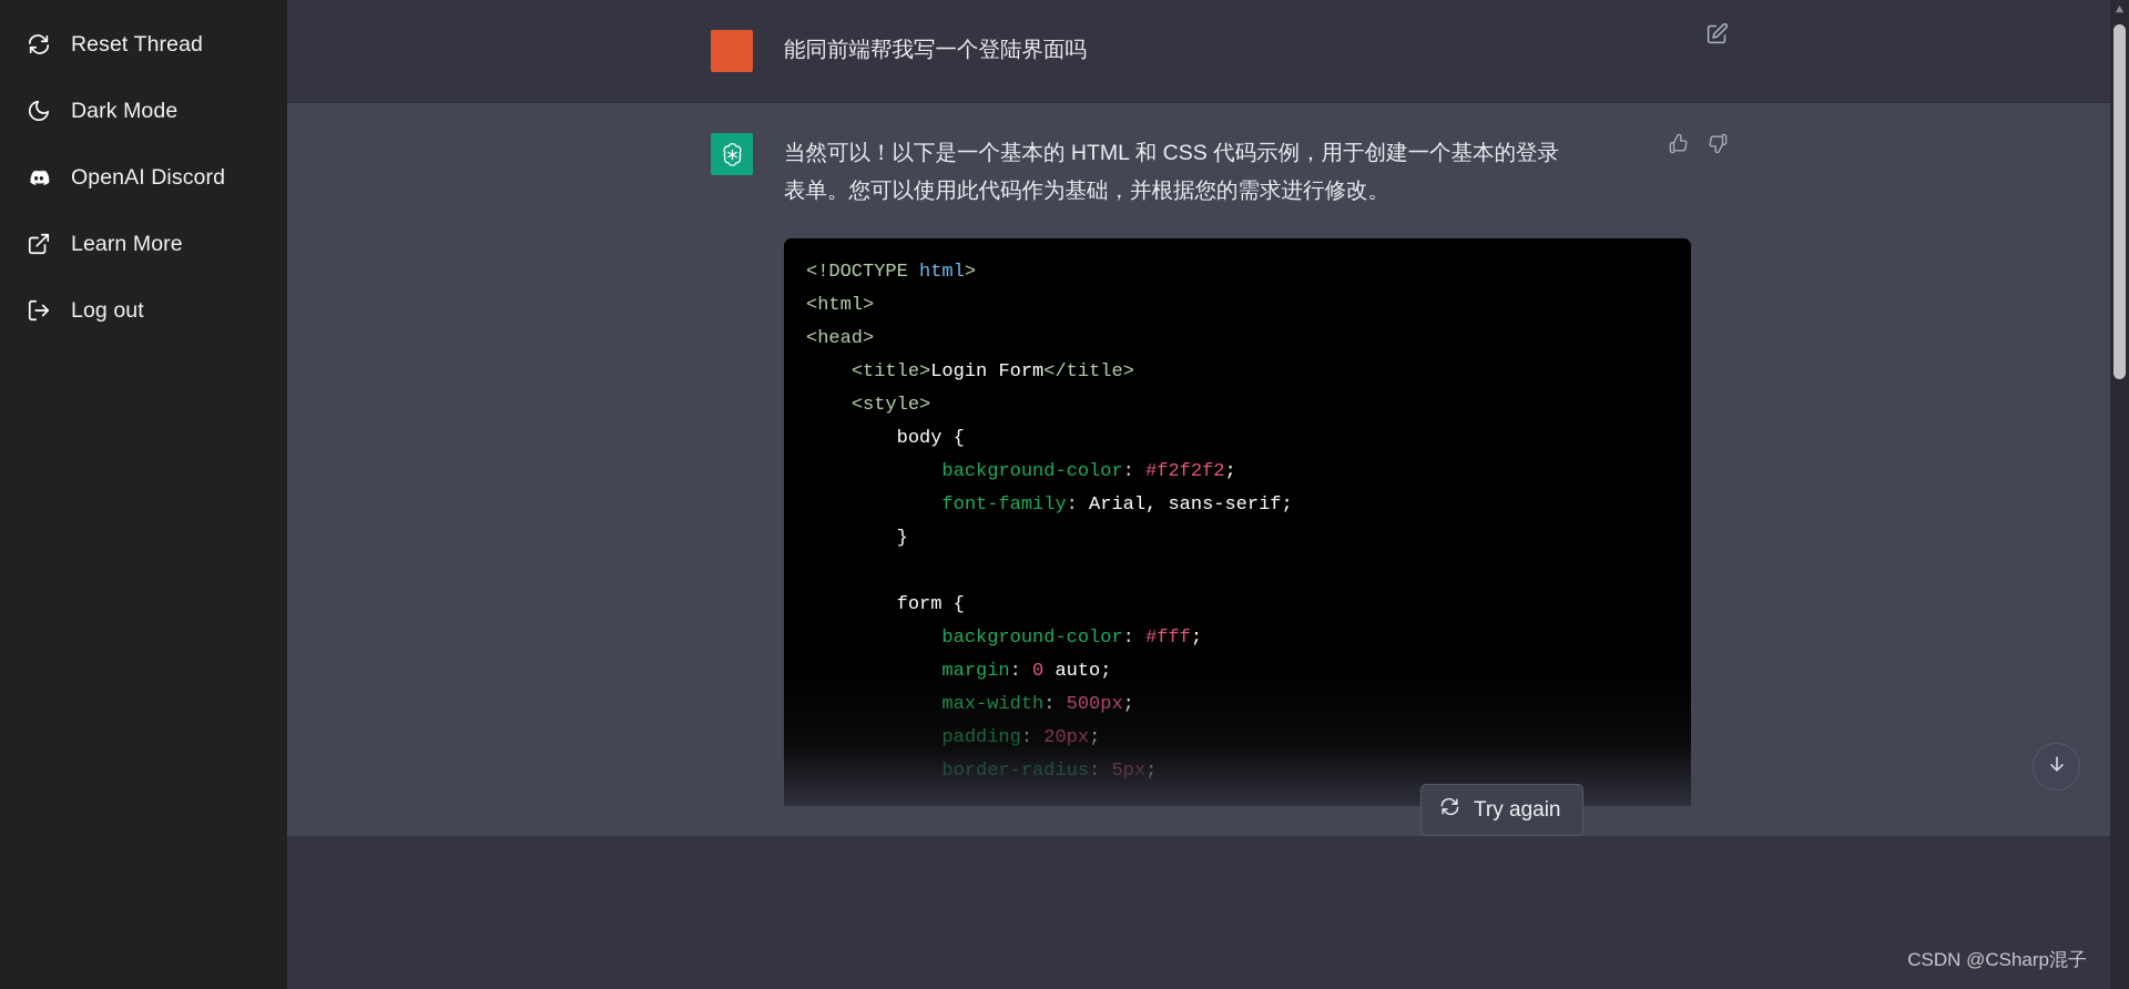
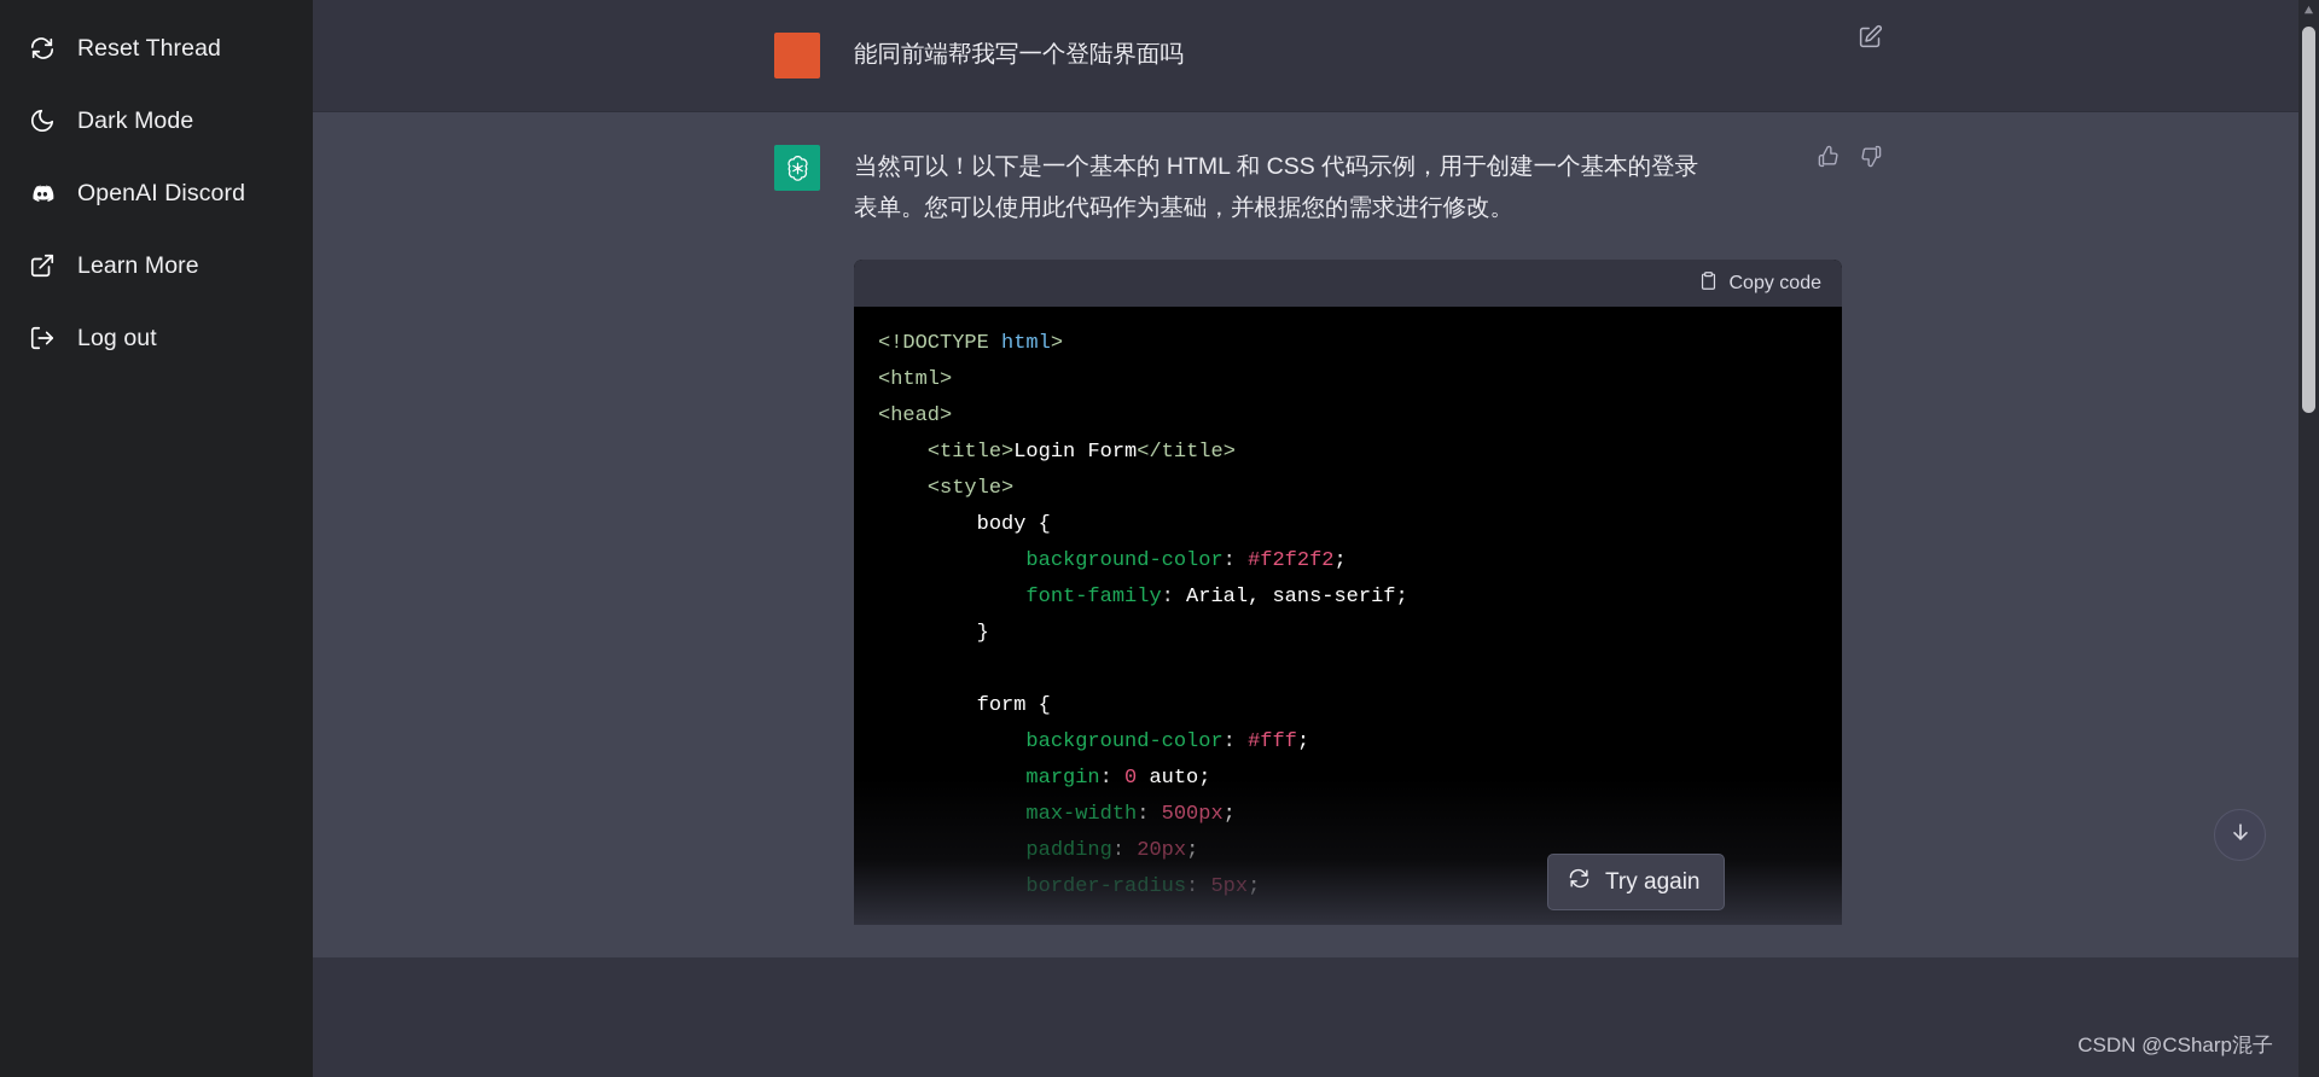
  Reset Thread
  Dark Mode
  OpenAI Discord
  Learn More
  Log out
  能同前端帮我写一个登陆界面吗
  当然可以！以下是一个基本的 HTML 和 CSS 代码示例，用于创建一个基本的登录表单。您可以使用此代码作为基础，并根据您的需求进行修改。
+ Copy code
  <!DOCTYPE html> <html> <head> <title>Login Form</title> <style> body { background-color: #f2f2f2; font-family: Arial, sans-serif; } form { background-color: #fff; margin: 0 auto;
  Try again
  CSDN @CSharp混子
